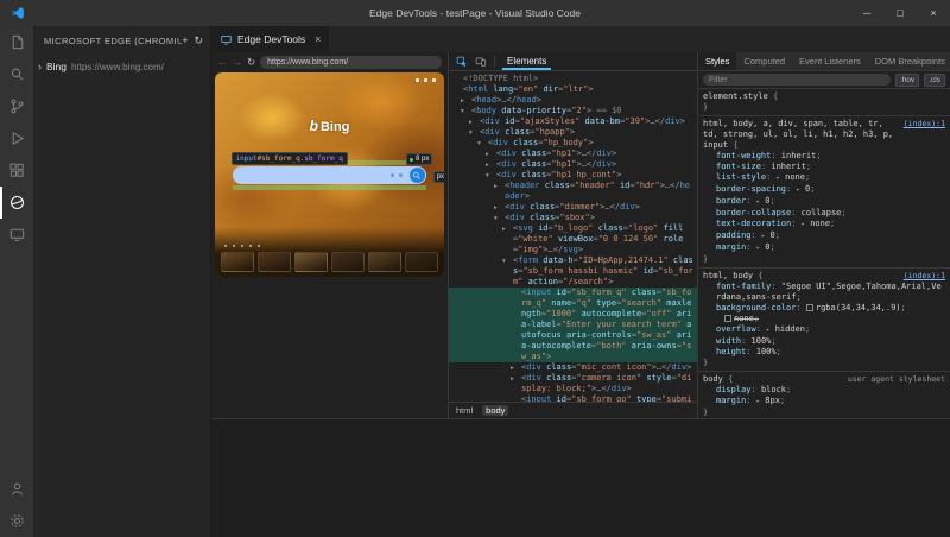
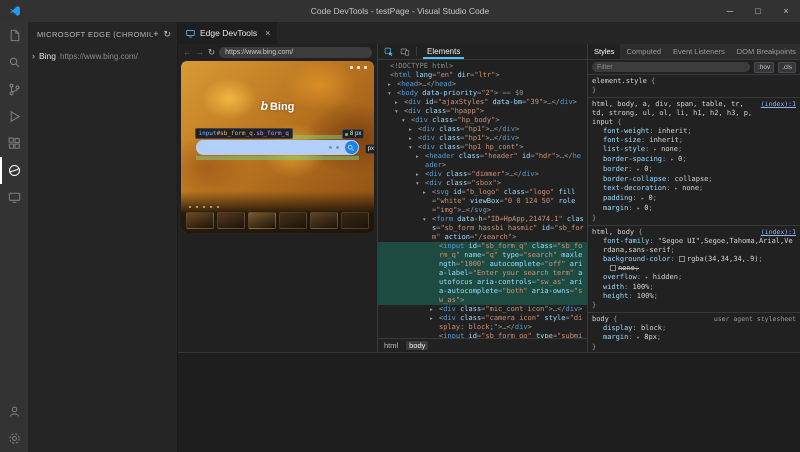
- Edge DevTools - testPage - Visual Studio Code
+ Code DevTools - testPage - Visual Studio Code
  ─
  □
  ×
  MICROSOFT EDGE (CHROMIU
  +
  ↻
  ›
  Bing
  https://www.bing.com/
  Edge DevTools
  ×
  ←
  →
  ↻
  b
  Bing
  Elements
  <!DOCTYPE html>
  <html lang="en" dir="ltr">
  <head>…</head>
  <body data-priority="2"> == $0
  <div id="ajaxStyles" data-bm="39">…</div>
  <div class="hpapp">
  <div class="hp_body">
  <div class="hp1">…</div>
  <div class="hp1">…</div>
  <div class="hp1 hp_cont">
  <header class="header" id="hdr">…</header>
  <div class="dimmer">…</div>
  <div class="sbox">
  <svg id="b_logo" class="logo" fill="white" viewBox="0 0 124 50" role="img">…</svg>
  <form data-h="ID=HpApp,21474.1" class="sb_form hassbi hasmic" id="sb_form" action="/search">
  <input id="sb_form_q" class="sb_form_q" name="q" type="search" maxlength="1000" autocomplete="off" aria-label="Enter your search term" autofocus aria-controls="sw_as" aria-autocomplete="both" aria-owns="sw_as">
  <div class="mic_cont icon">…</div>
  <div class="camera icon" style="display: block;">…</div>
  html
  body
  Styles
  Computed
  Event Listeners
  DOM Breakpoints
  Filter
  element.style {
  }
  html, body, a, div, span, table, tr, td, strong, ul, ol, li, h1, h2, h3, p, input {
  (index):1
  font-weight: inherit;
  font-size: inherit;
  list-style: none;
  border-spacing: 0;
  border: 0;
  border-collapse: collapse;
  text-decoration: none;
  padding: 0;
  margin: 0;
  }
  html, body {
  (index):1
  font-family: "Segoe UI",Segoe,Tahoma,Arial,Verdana,sans-serif;
  background-color: rgba(34,34,34,.9);
  none;
  overflow: hidden;
  width: 100%;
  height: 100%;
  }
  body {
  user agent stylesheet
  display: block;
  margin: 8px;
  }
